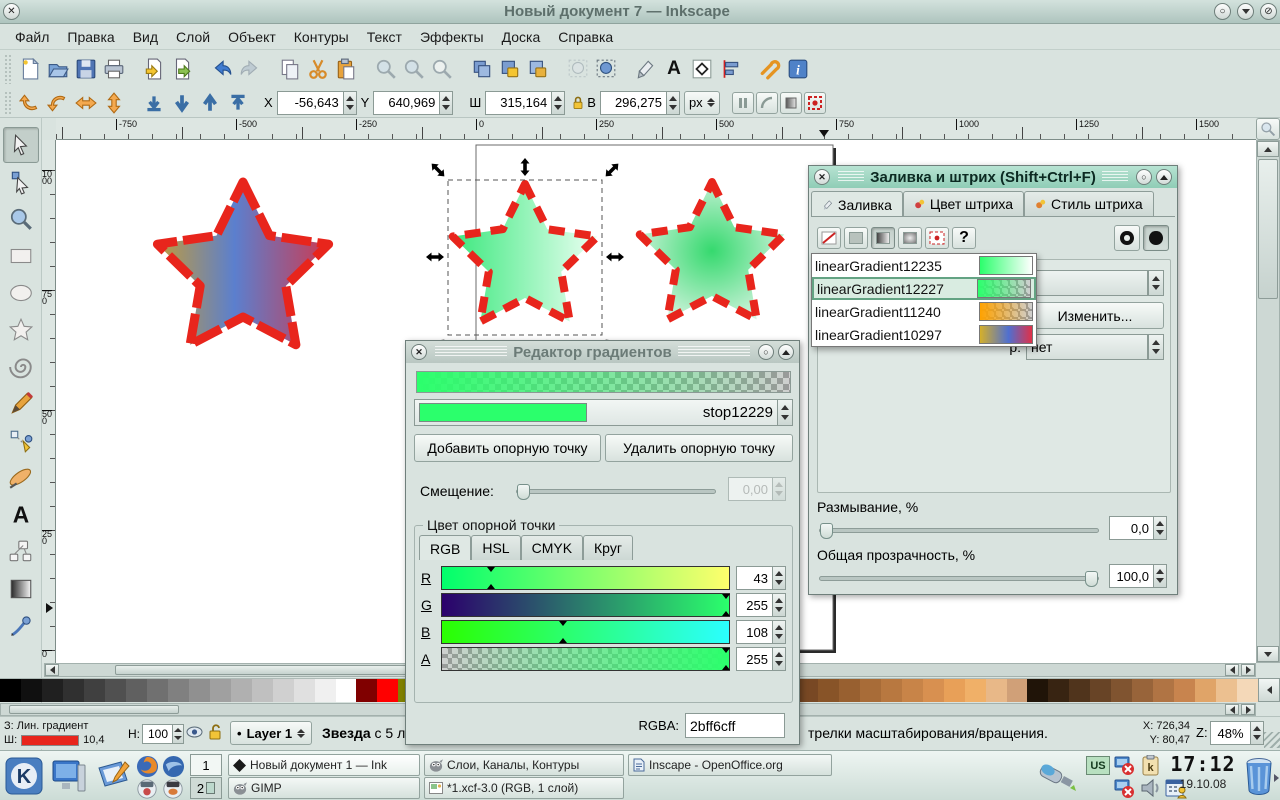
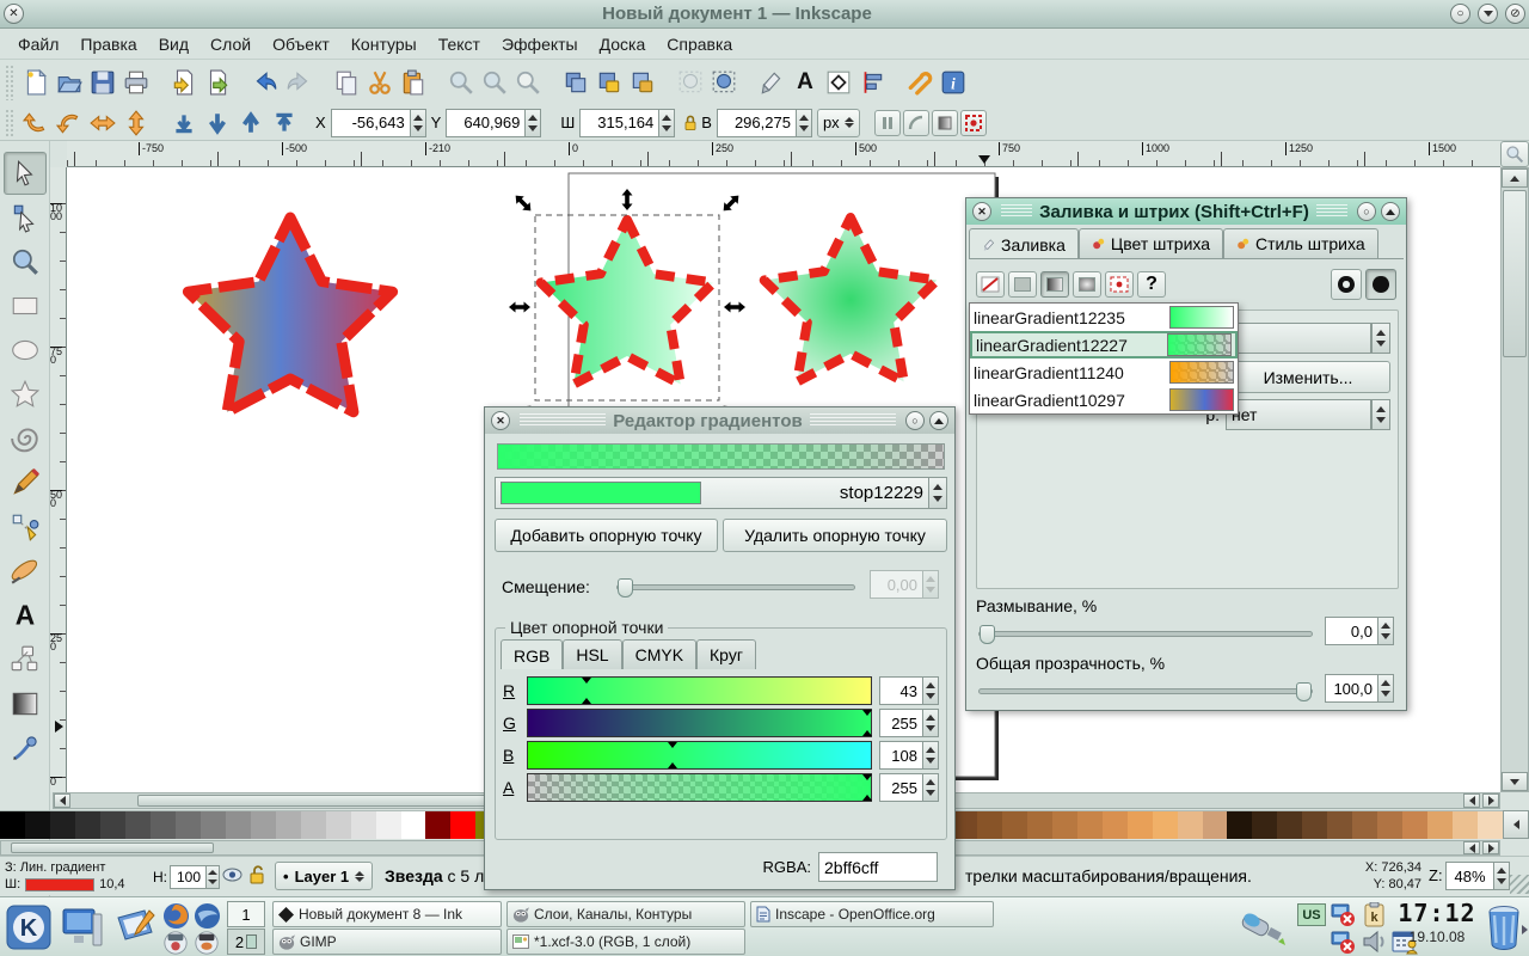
  ✕
- Новый документ 7 — Inkscape
+ Новый документ 1 — Inkscape
  ○
  ⊘
  Файл
  Правка
  Вид
  Слой
  Объект
  Контуры
  Текст
  Эффекты
  Доска
  Справка
  A
  i
  X
  -56,643
  Y
  640,969
  Ш
  315,164
  В
  296,275
  px
  A
  -750
  -500
- -250
+ -210
  0
  250
  500
  750
  1000
  1250
  1500
  1000
  750
  500
  250
  0
  З: Лин. градиент
  Ш:
  10,4
  Н:
  100
  •
  Layer 1
  трелки масштабирования/вращения.
  X: 726,34
  Y: 80,47
  Z:
  48%
  ✕
  Редактор градиентов
  ○
  stop12229
  Добавить опорную точку
  Удалить опорную точку
  Смещение:
  0,00
  Цвет опорной точки
  RGB
  HSL
  CMYK
  Круг
  R
  43
  G
  255
  B
  108
  A
  255
  RGBA:
  2bff6cff
  ✕
  Заливка и штрих (Shift+Ctrl+F)
  ○
  Заливка
  Цвет штриха
  Стиль штриха
  ?
  Изменить...
  р:
  нет
  linearGradient12235
  linearGradient12227
  linearGradient11240
  linearGradient10297
  Размывание, %
  0,0
  Общая прозрачность, %
  100,0
  K
  1
  2
- Новый документ 1 — Ink
+ Новый документ 8 — Ink
  Слои, Каналы, Контуры
  Inscape - OpenOffice.org
  GIMP
  *1.xcf-3.0 (RGB, 1 слой)
  US
  k
  17:12
  19.10.08
